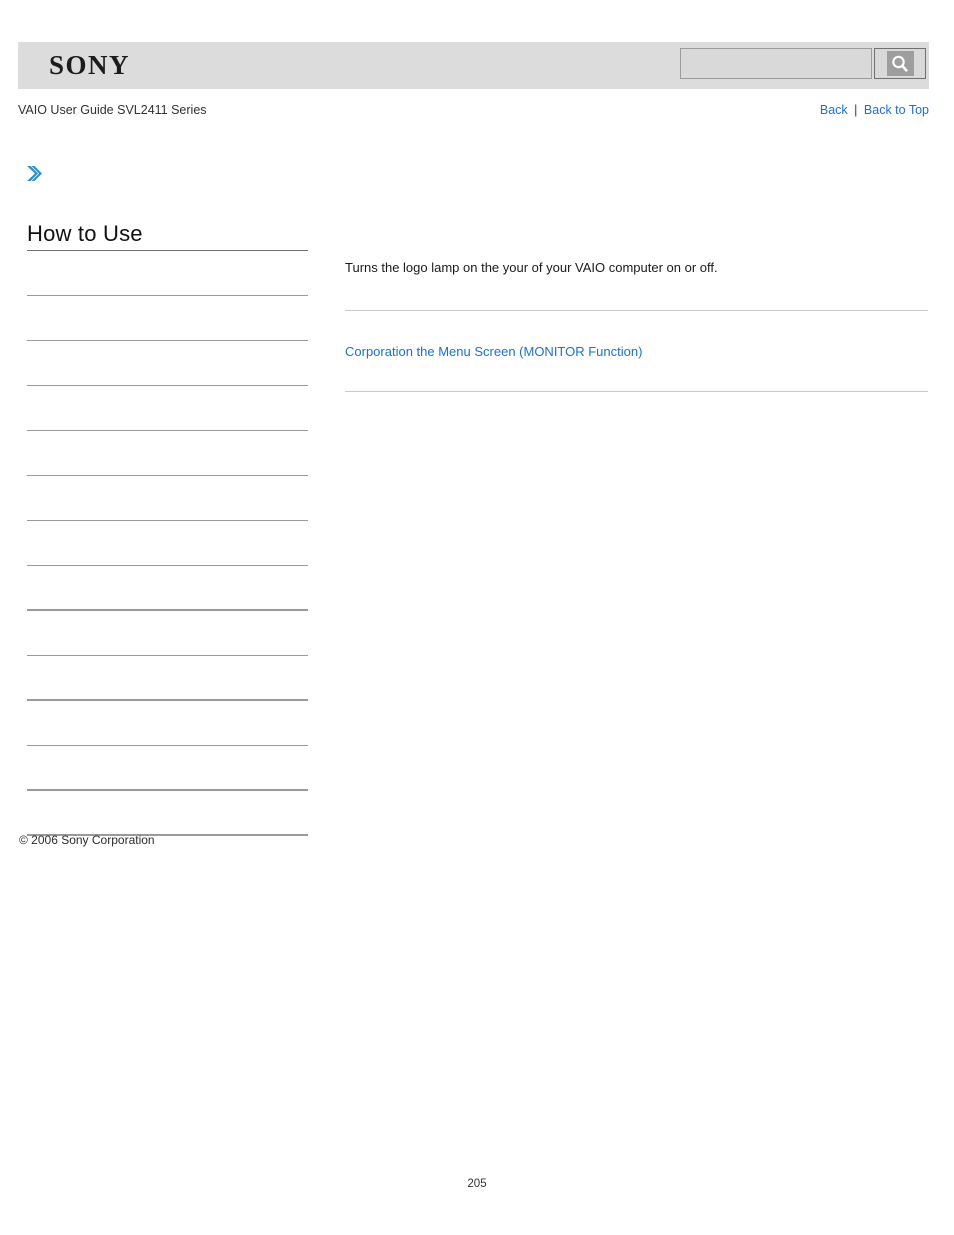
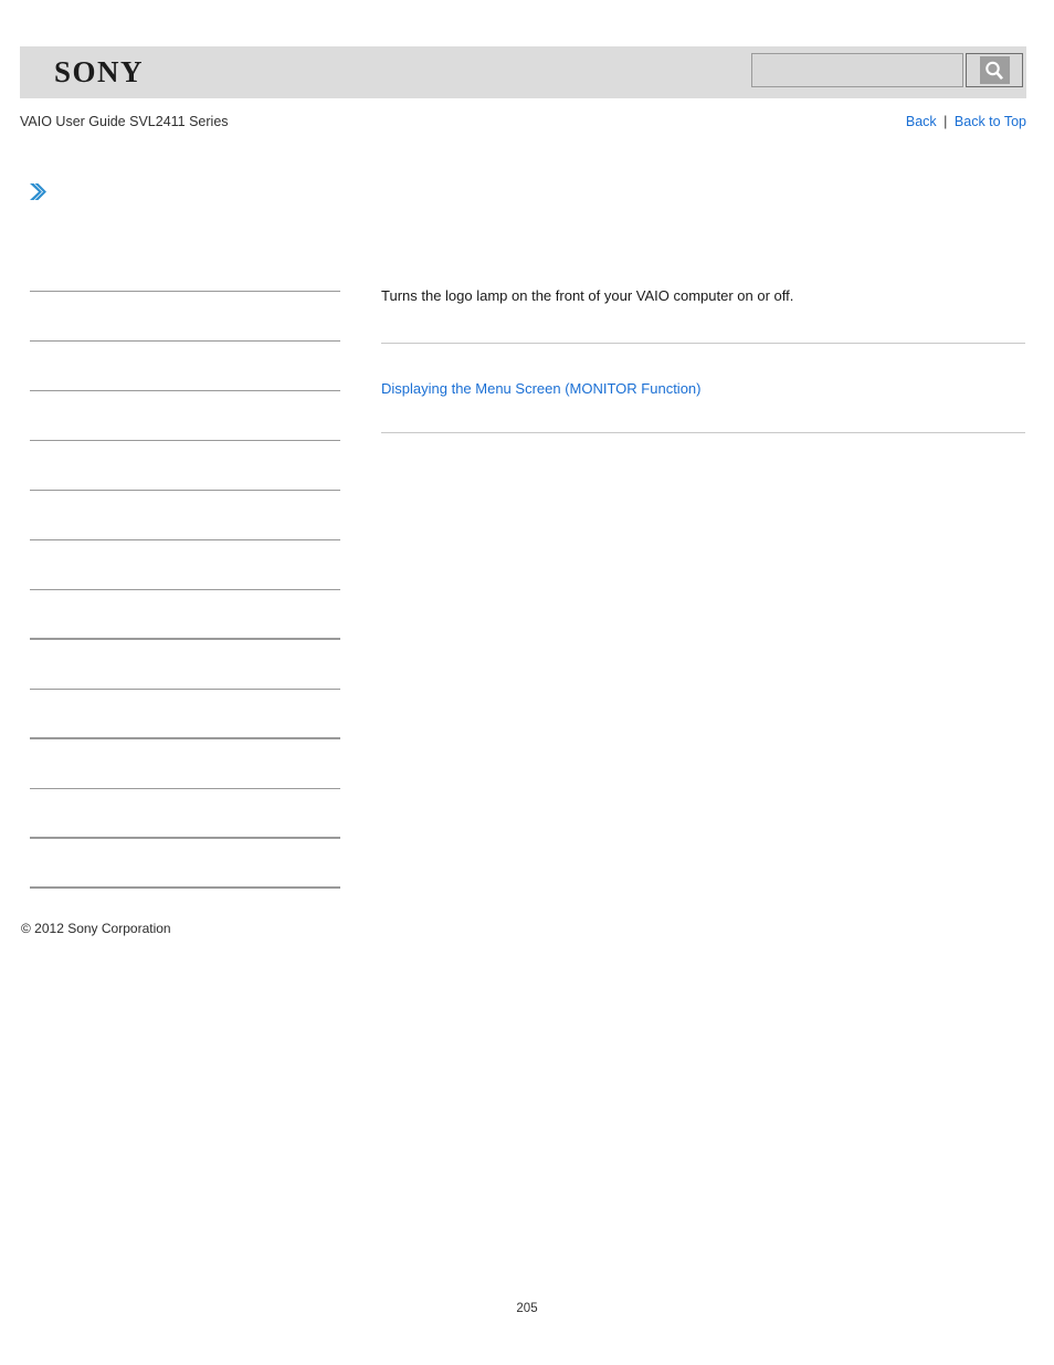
  SONY
  VAIO User Guide SVL2411 Series
  Back | Back to Top
- How to Use
- © 2006 Sony Corporation
+ © 2012 Sony Corporation
- Turns the logo lamp on the your of your VAIO computer on or off.
+ Turns the logo lamp on the front of your VAIO computer on or off.
- Corporation the Menu Screen (MONITOR Function)
+ Displaying the Menu Screen (MONITOR Function)
  205
